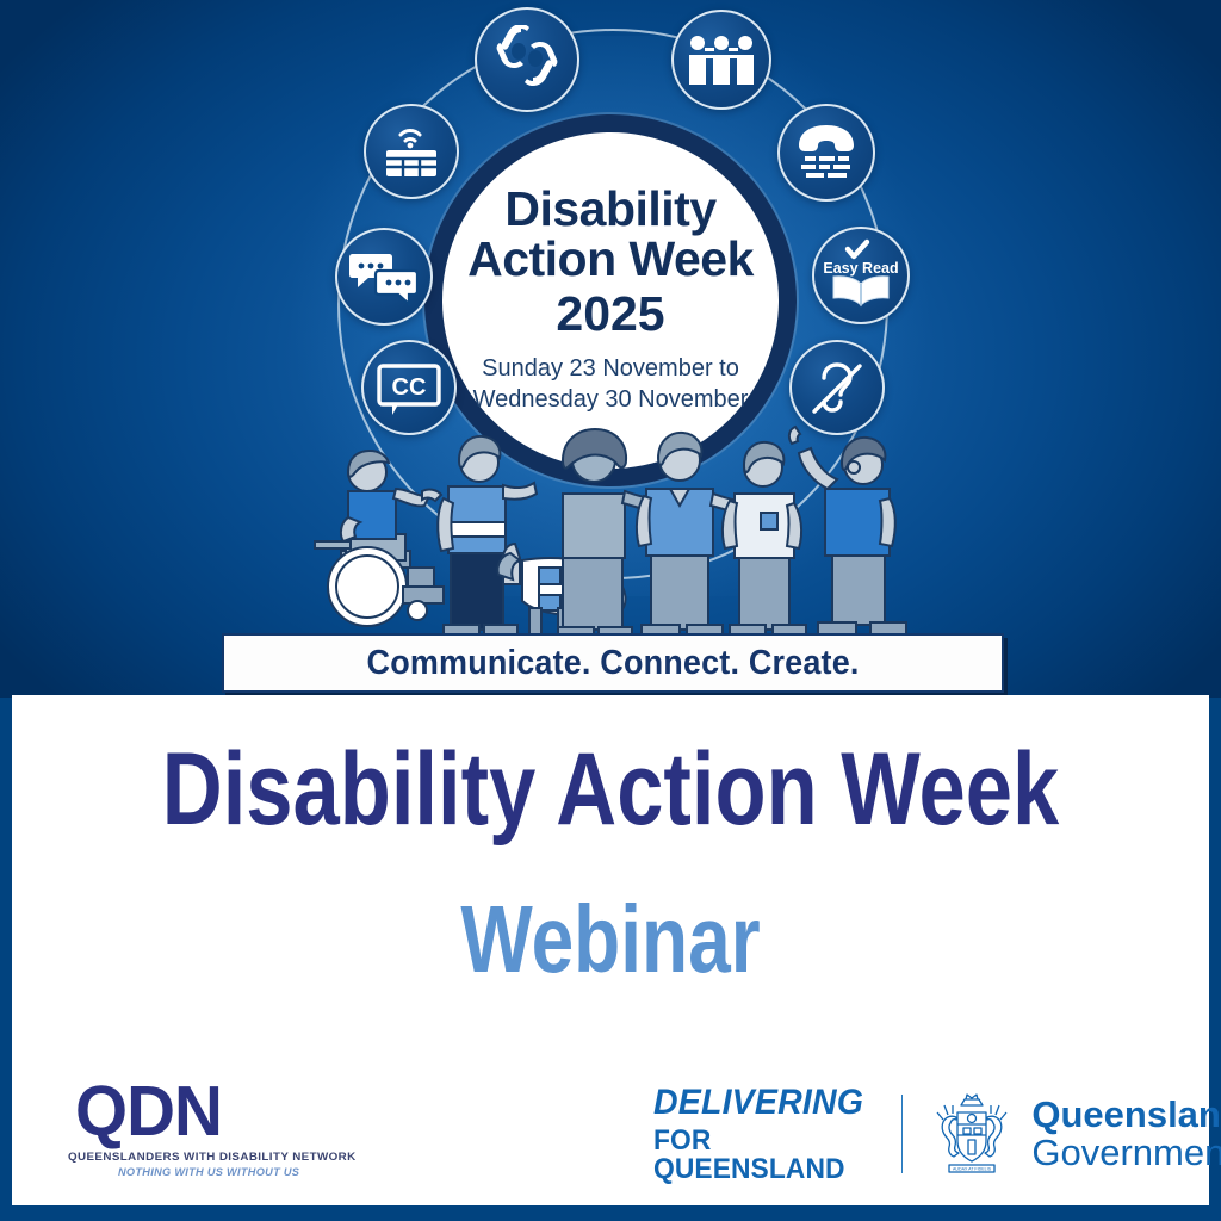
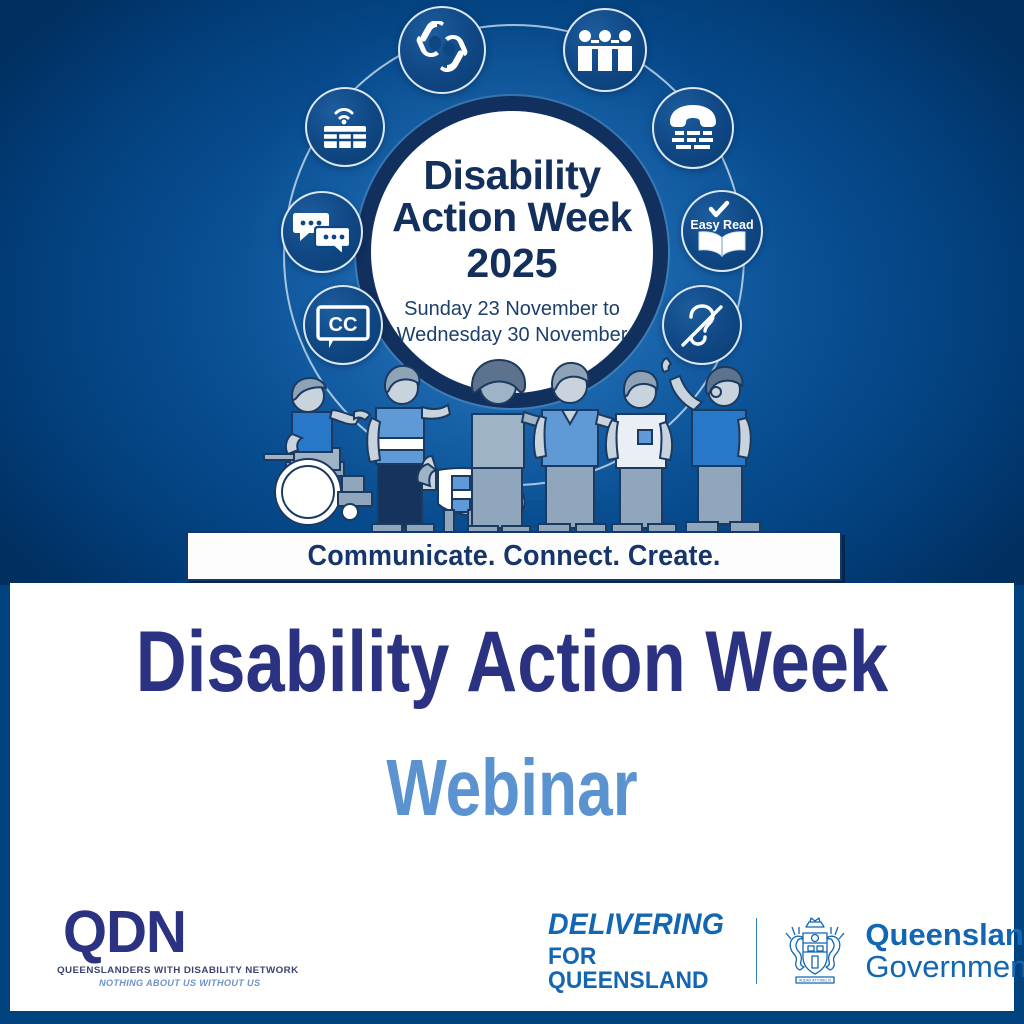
  Disability
  Action Week
  2025
  Sunday 23 November to
  Wednesday 30 November
  Easy Read
  CC
  Communicate. Connect. Create.
  Disability Action Week
  Webinar
  QDN
  QUEENSLANDERS WITH DISABILITY NETWORK
- NOTHING WITH US WITHOUT US
+ NOTHING ABOUT US WITHOUT US
  DELIVERING
  FOR QUEENSLAND
  Queenslan
  Governmen
